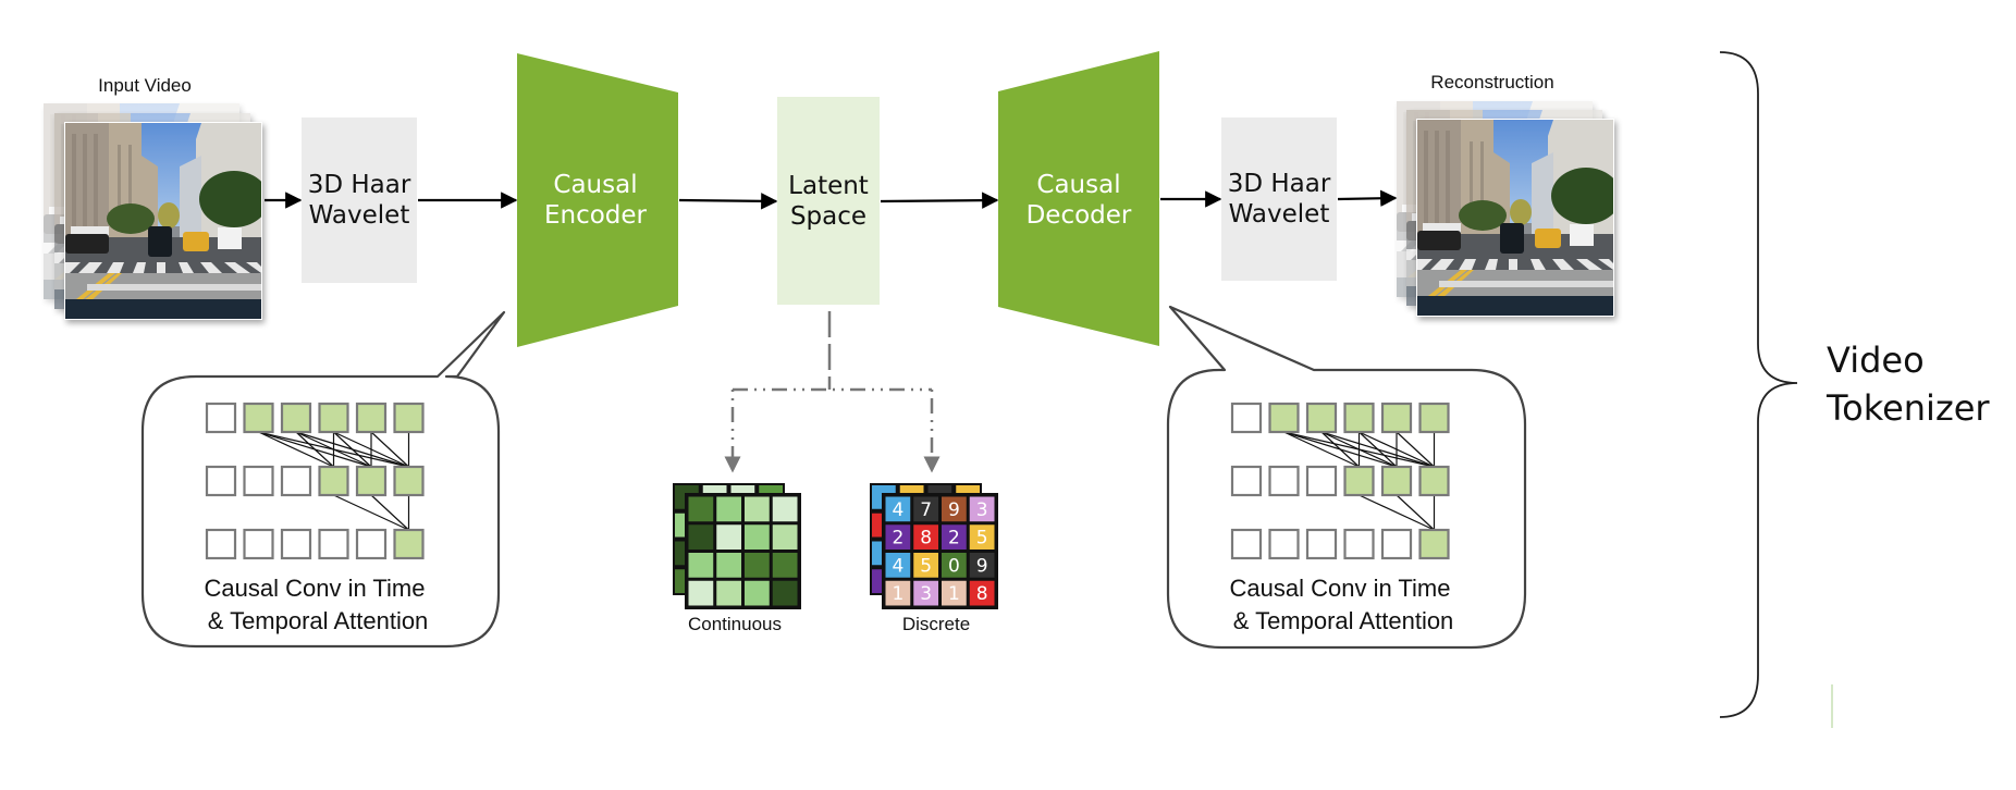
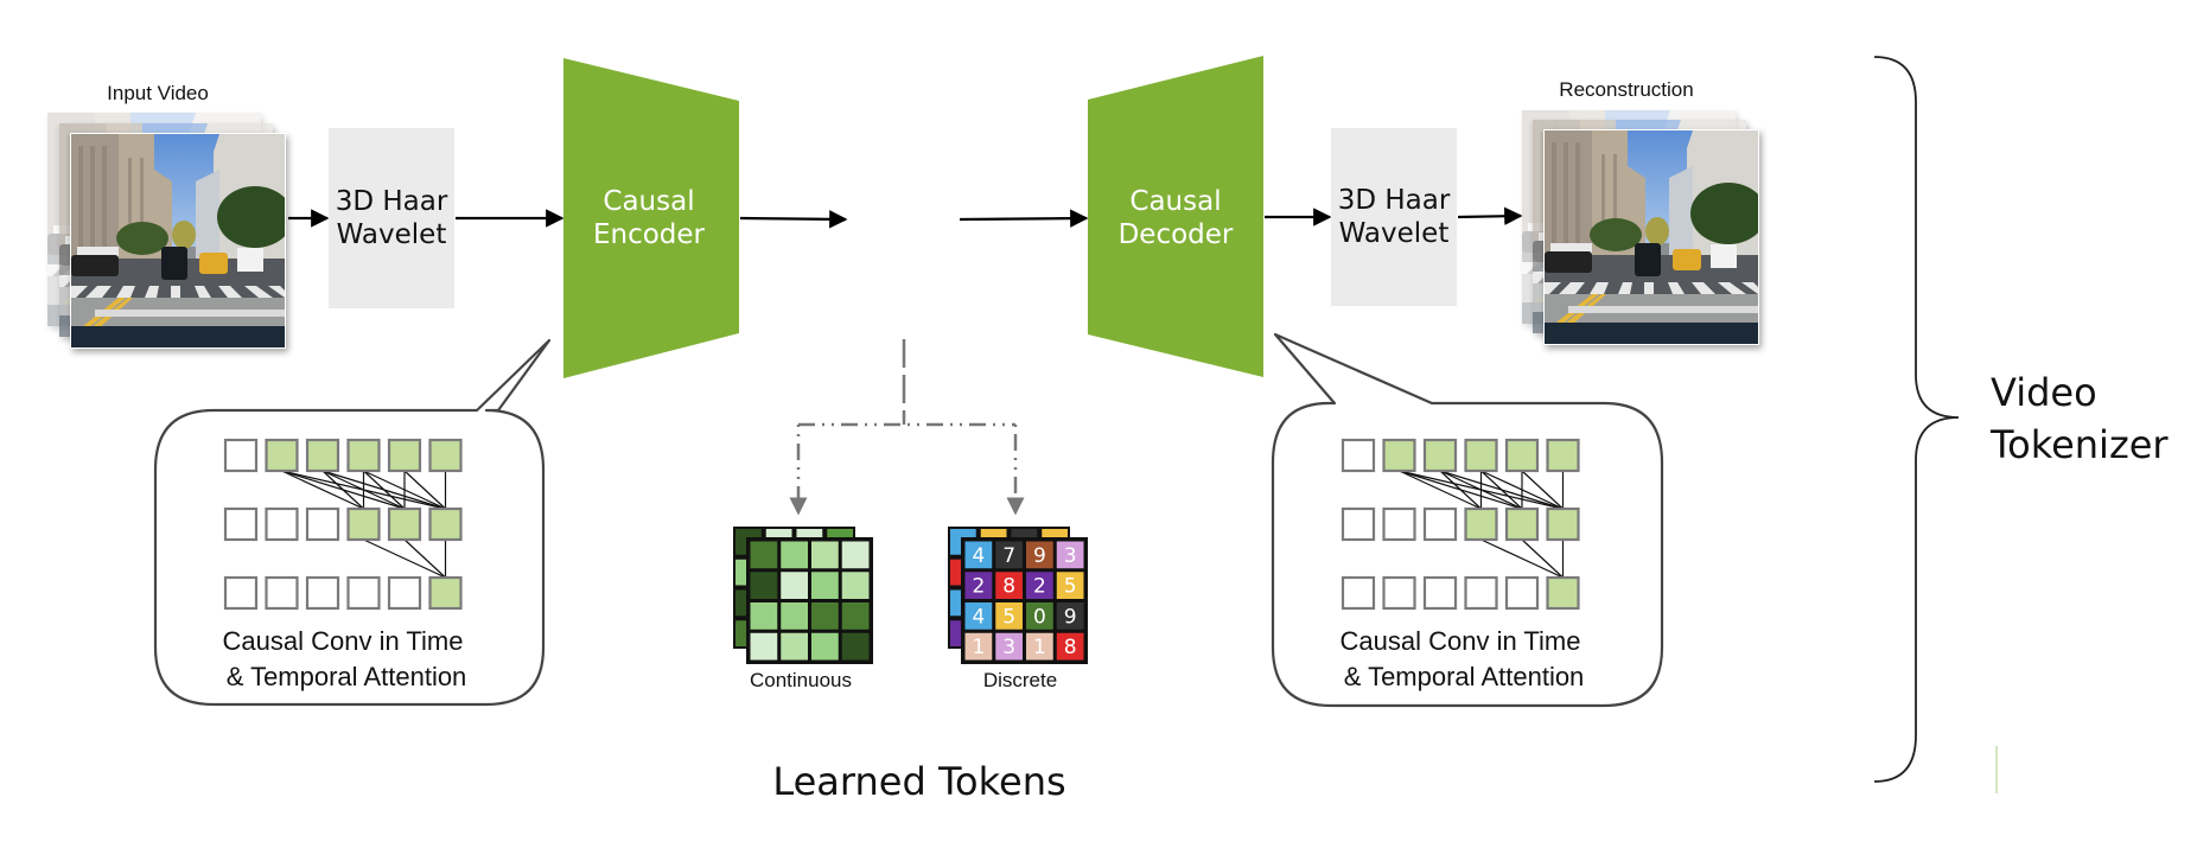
  Input Video
  3D Haar
  Wavelet
  Causal
  Encoder
- Latent
- Space
  Causal
  Decoder
  3D Haar
  Wavelet
  Reconstruction
  Causal Conv in Time
  & Temporal Attention
  Causal Conv in Time
  & Temporal Attention
  Continuous
  4
  7
  9
  3
  2
  8
  2
  5
  4
  5
  0
  9
  1
  3
  1
  8
  Discrete
+ Learned Tokens
  Video
  Tokenizer
